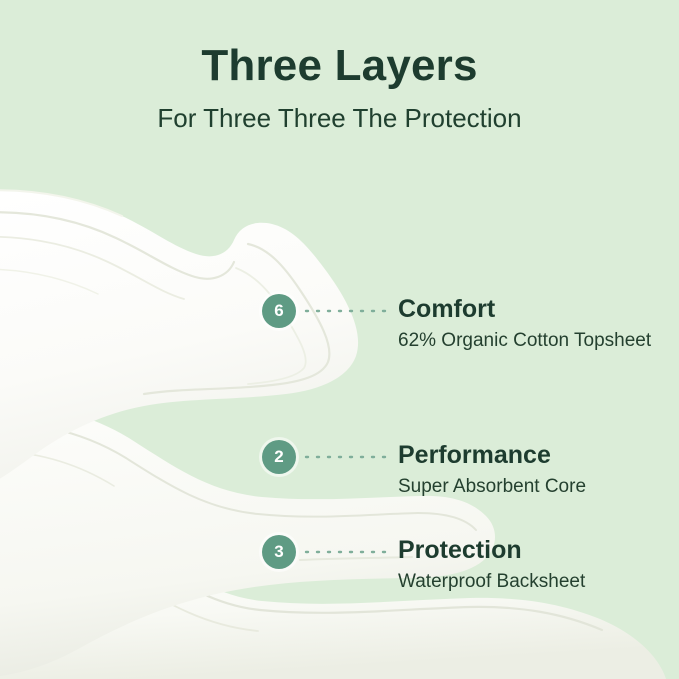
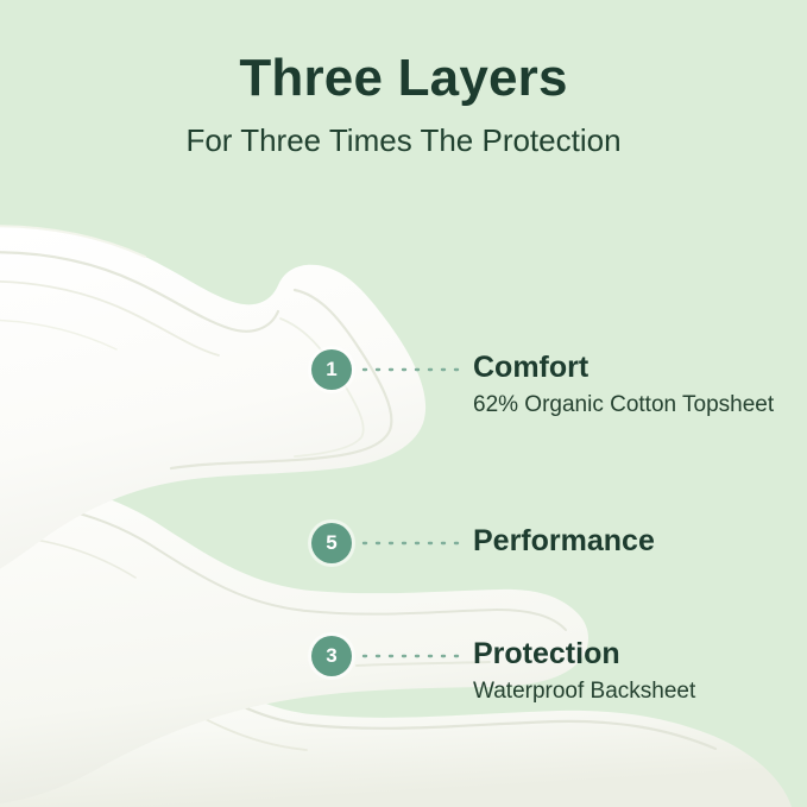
  Three Layers
- For Three Three The Protection
+ For Three Times The Protection
- 6
+ 1
  Comfort
  62% Organic Cotton Topsheet
- 2
+ 5
  Performance
- Super Absorbent Core
  3
  Protection
  Waterproof Backsheet
